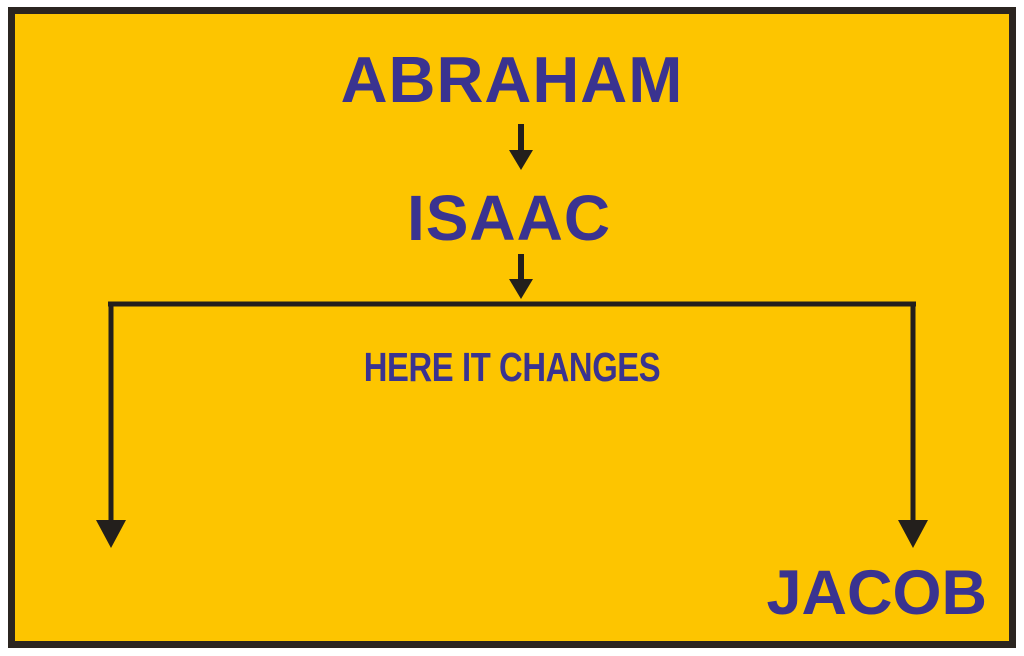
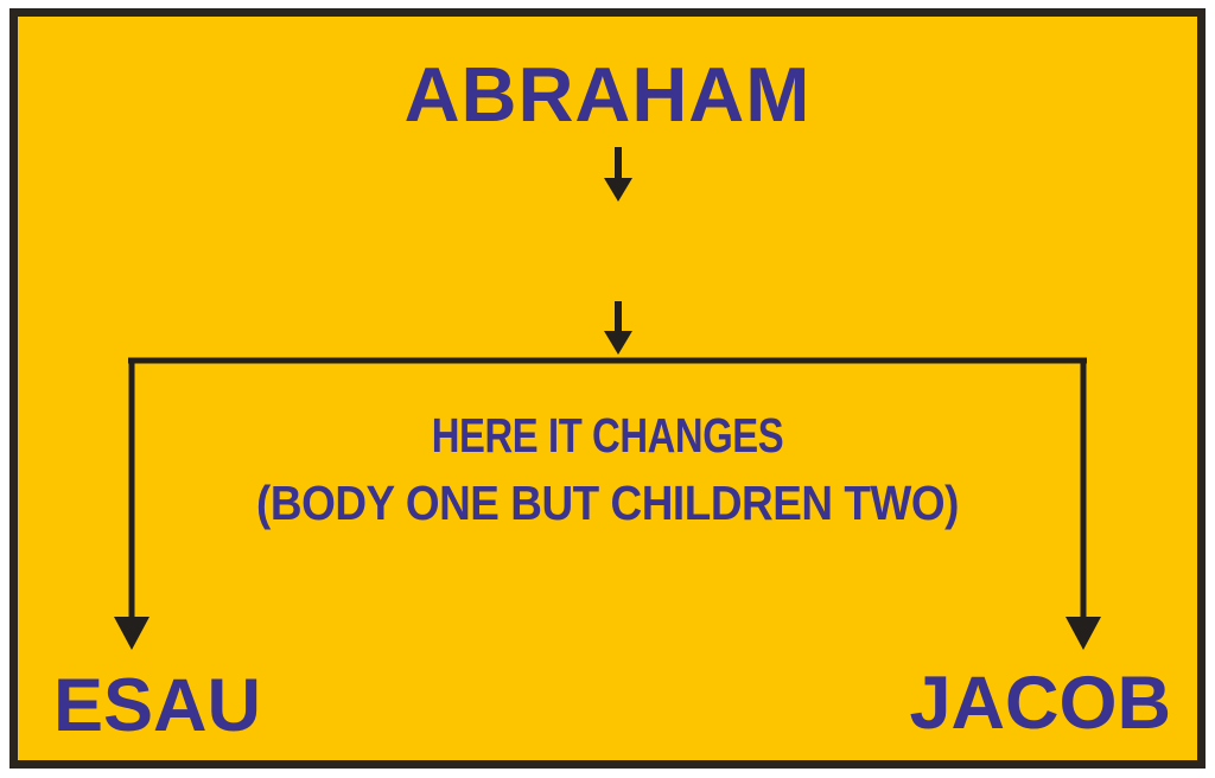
  ABRAHAM
- ISAAC
  HERE IT CHANGES
+ (BODY ONE BUT CHILDREN TWO)
+ ESAU
  JACOB
